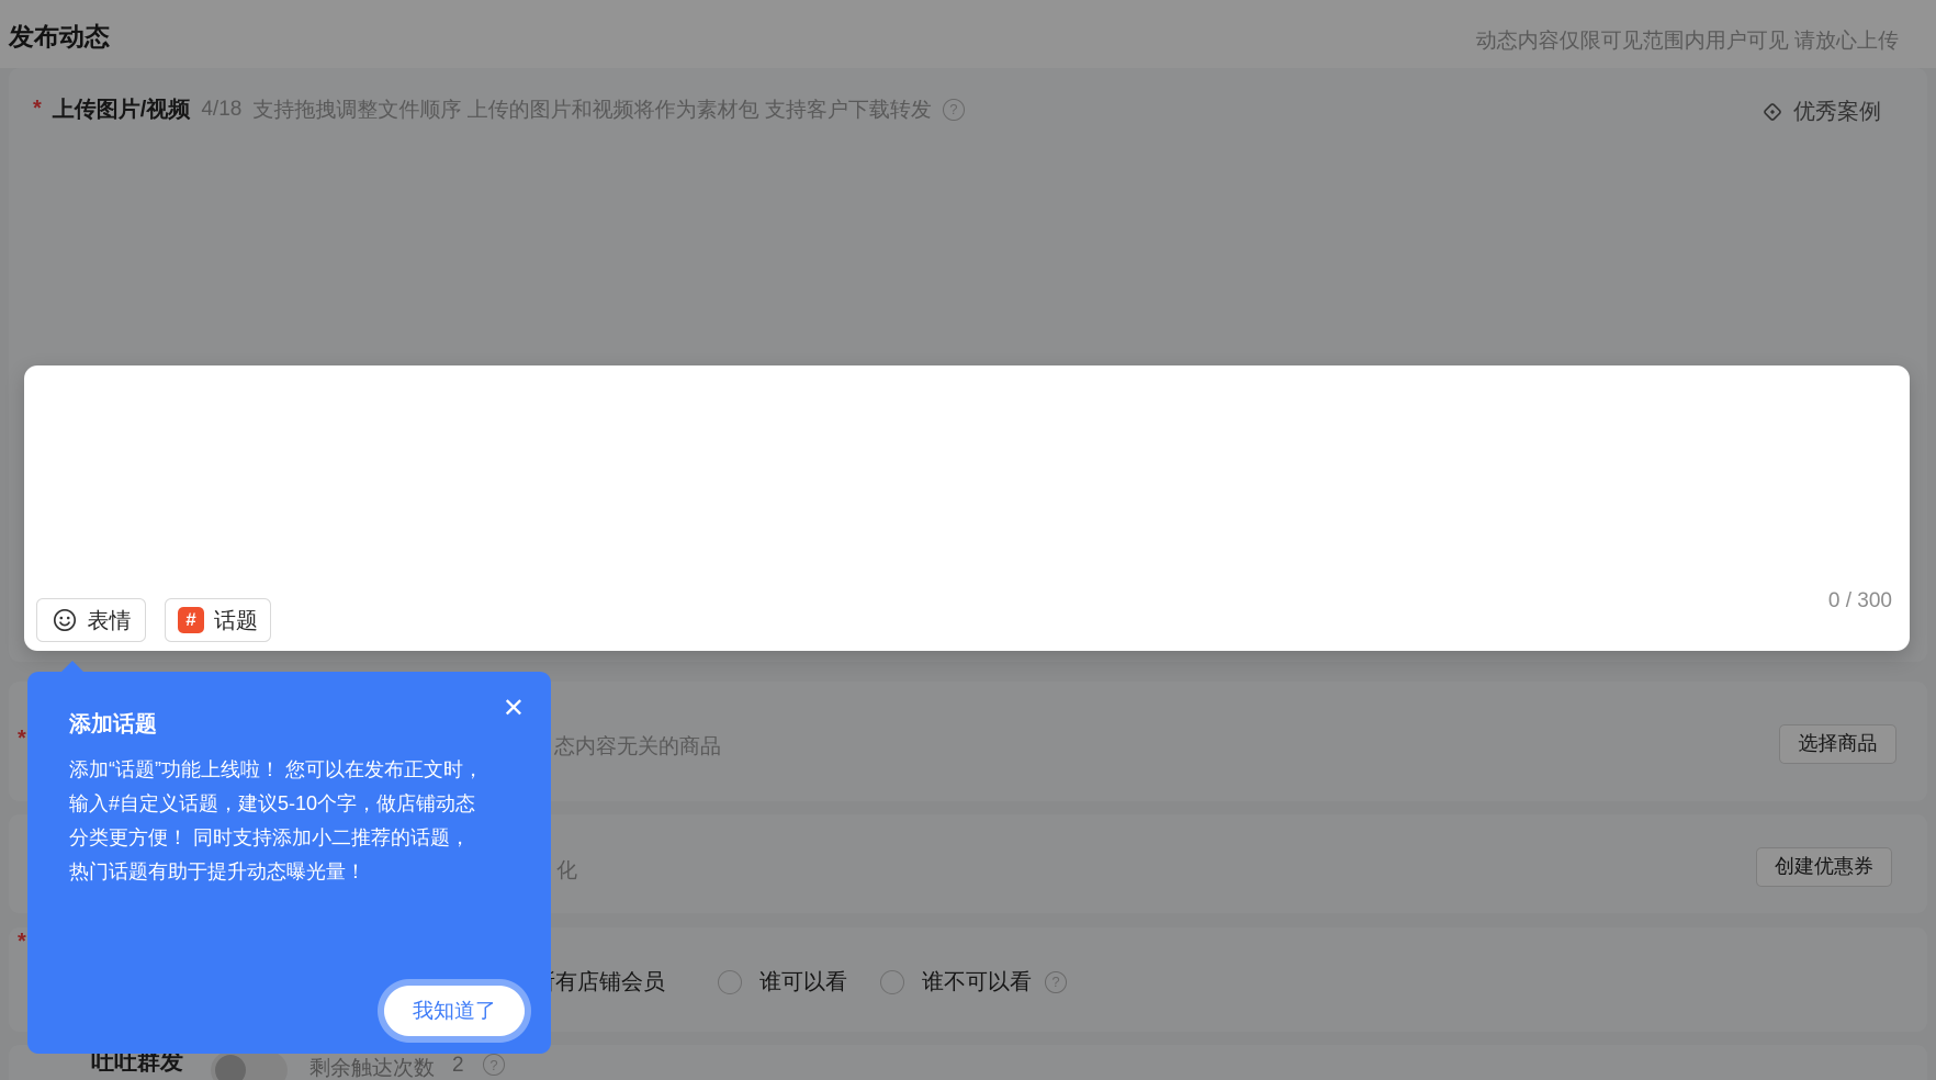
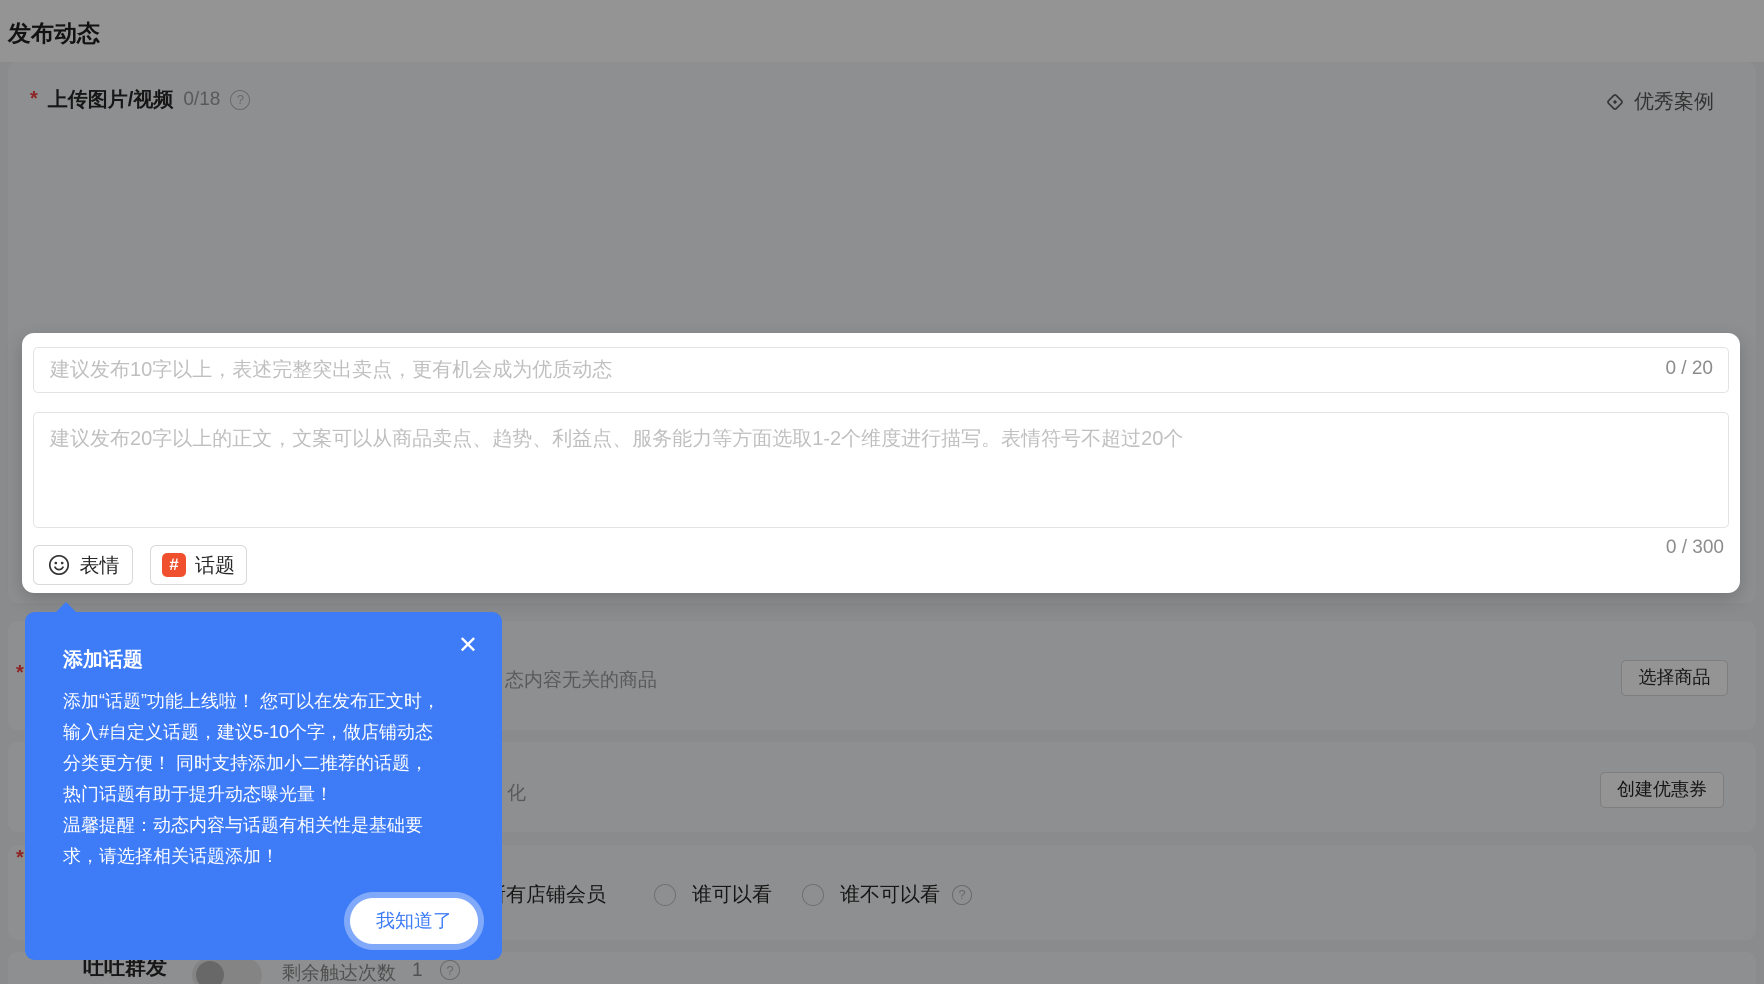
  发布动态
- 动态内容仅限可见范围内用户可见 请放心上传
  *
  上传图片/视频
- 4/18
+ 0/18
- 支持拖拽调整文件顺序 上传的图片和视频将作为素材包 支持客户下载转发
  ?
  优秀案例
  *
  态内容无关的商品
  选择商品
  化
  创建优惠券
  *
  有店铺会员
  谁可以看
  谁不可以看
  ?
  吐吐群发
  剩余触达次数
- 2
+ 1
  ?
+ 建议发布10字以上，表述完整突出卖点，更有机会成为优质动态
+ 0 / 20
+ 建议发布20字以上的正文，文案可以从商品卖点、趋势、利益点、服务能力等方面选取1-2个维度进行描写。表情符号不超过20个
  0 / 300
  表情
  #
  话题
  ✕
  添加话题
  添加“话题”功能上线啦！ 您可以在发布正文时，输入#自定义话题，建议5-10个字，做店铺动态分类更方便！ 同时支持添加小二推荐的话题，热门话题有助于提升动态曝光量！
+ 温馨提醒：动态内容与话题有相关性是基础要求，请选择相关话题添加！
  我知道了
